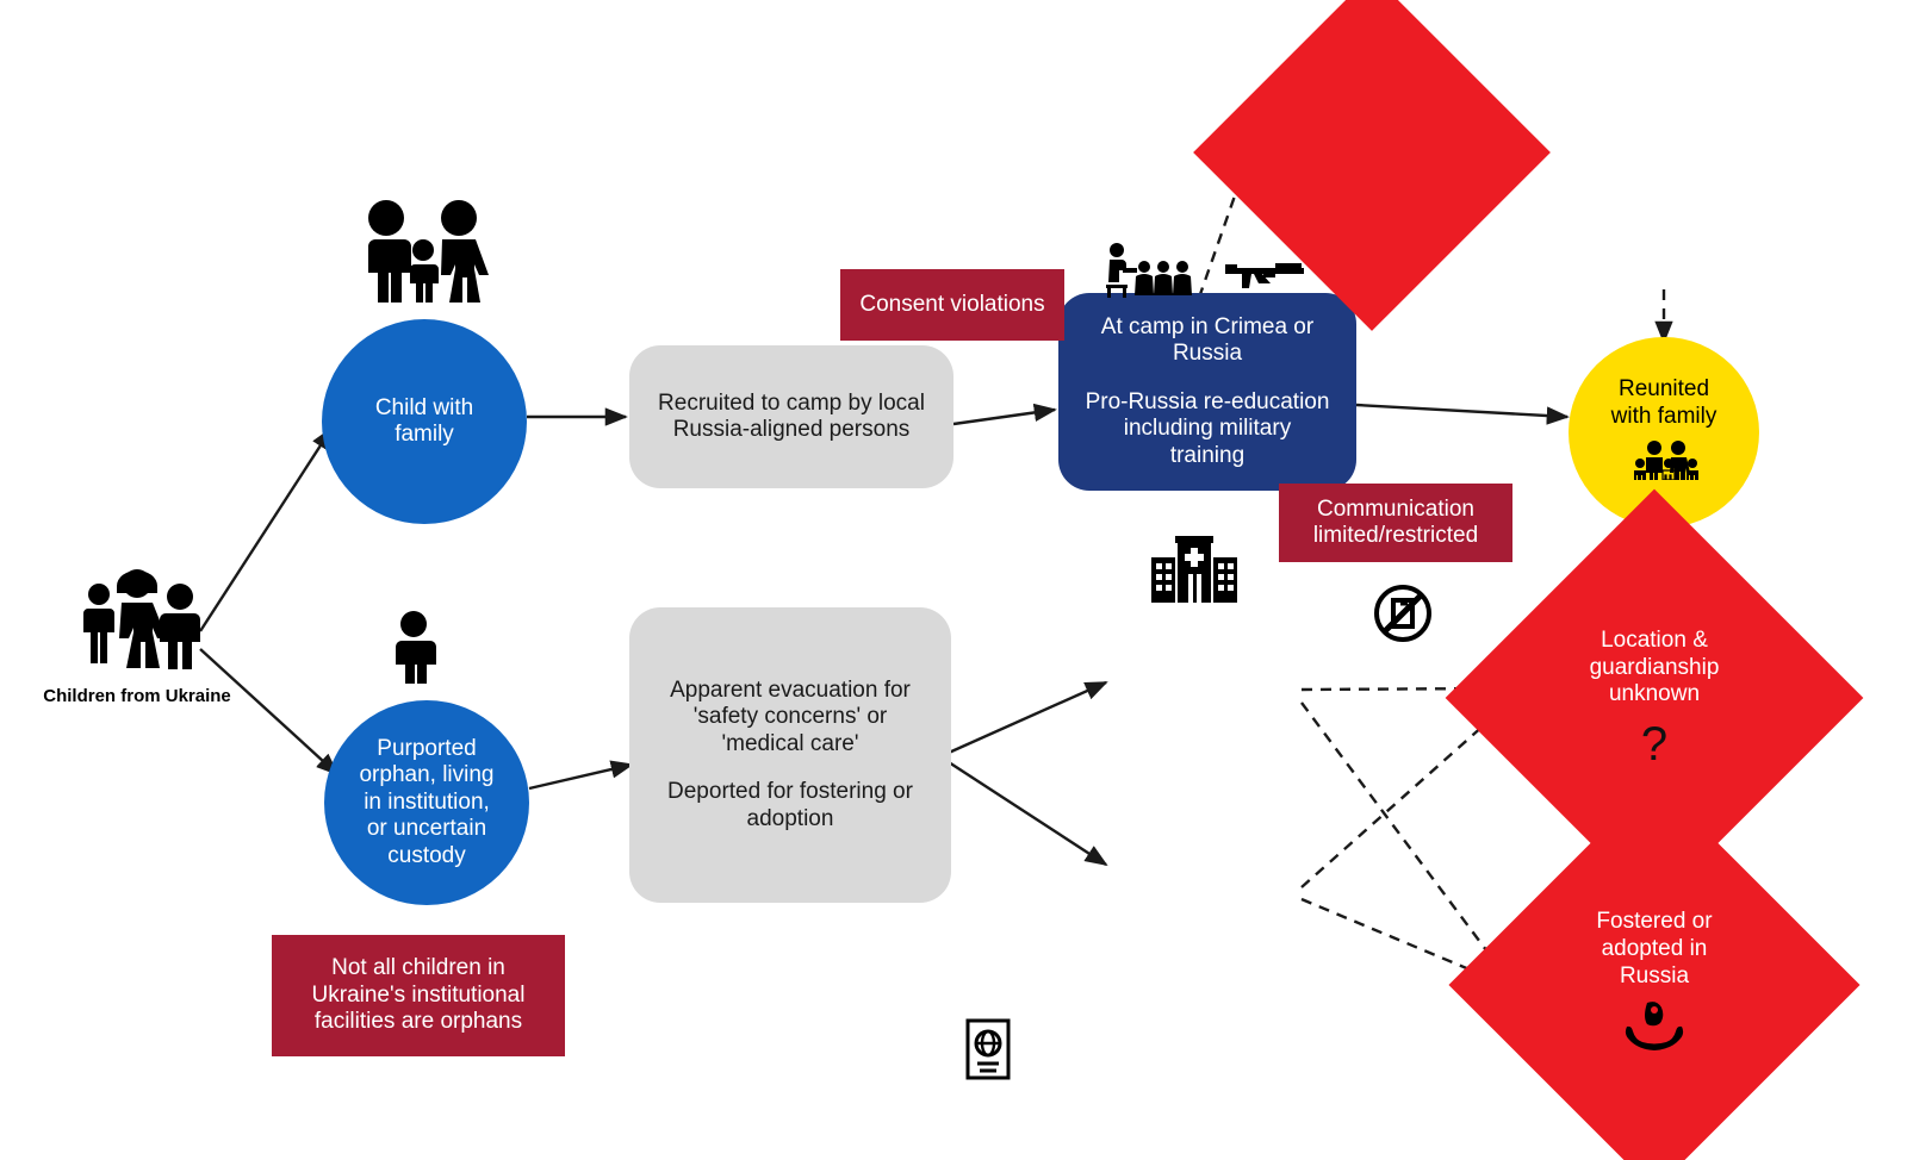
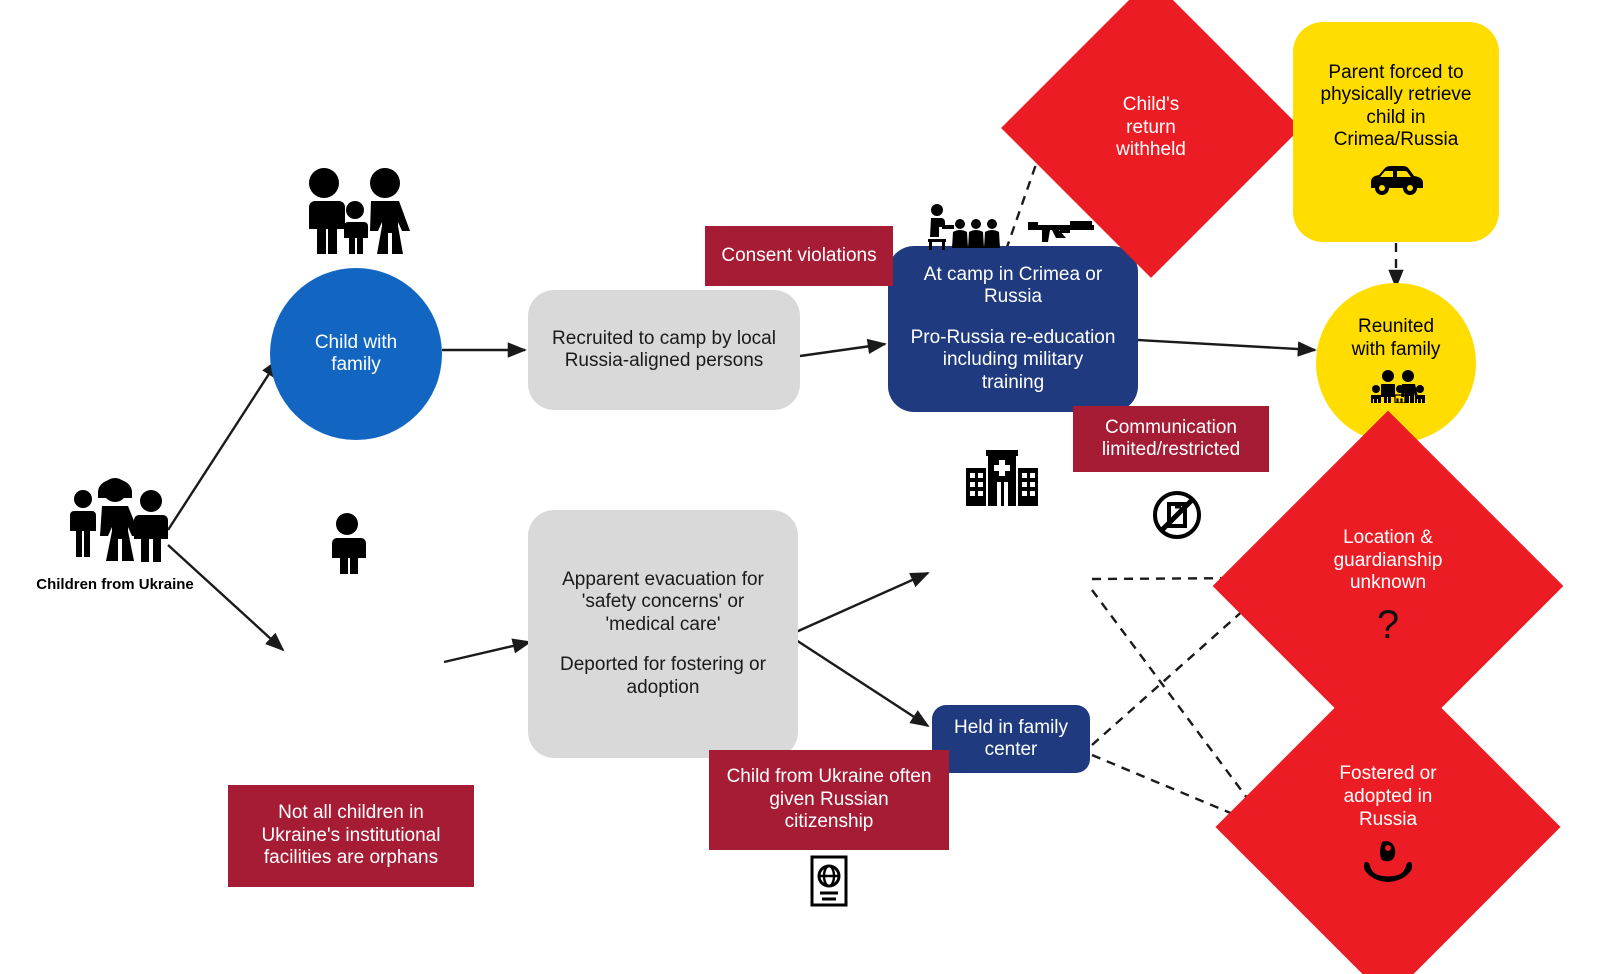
  Children from Ukraine
  Child with
  family
  Recruited to camp by local
  Russia-aligned persons
  At camp in Crimea or
  Russia
  Pro-Russia re-education
  including military
  training
  Consent violations
+ Child's
+ return
+ withheld
+ Parent forced to
+ physically retrieve
+ child in
+ Crimea/Russia
  Reunited
  with family
  Communication
  limited/restricted
- Purported
- orphan, living
- in institution,
- or uncertain
- custody
  Apparent evacuation for
  'safety concerns' or
  'medical care'
  Deported for fostering or
  adoption
+ Held in family
+ center
  Not all children in
  Ukraine's institutional
  facilities are orphans
+ Child from Ukraine often
+ given Russian
+ citizenship
  Location &
  guardianship
  unknown
  ?
  Fostered or
  adopted in
  Russia
